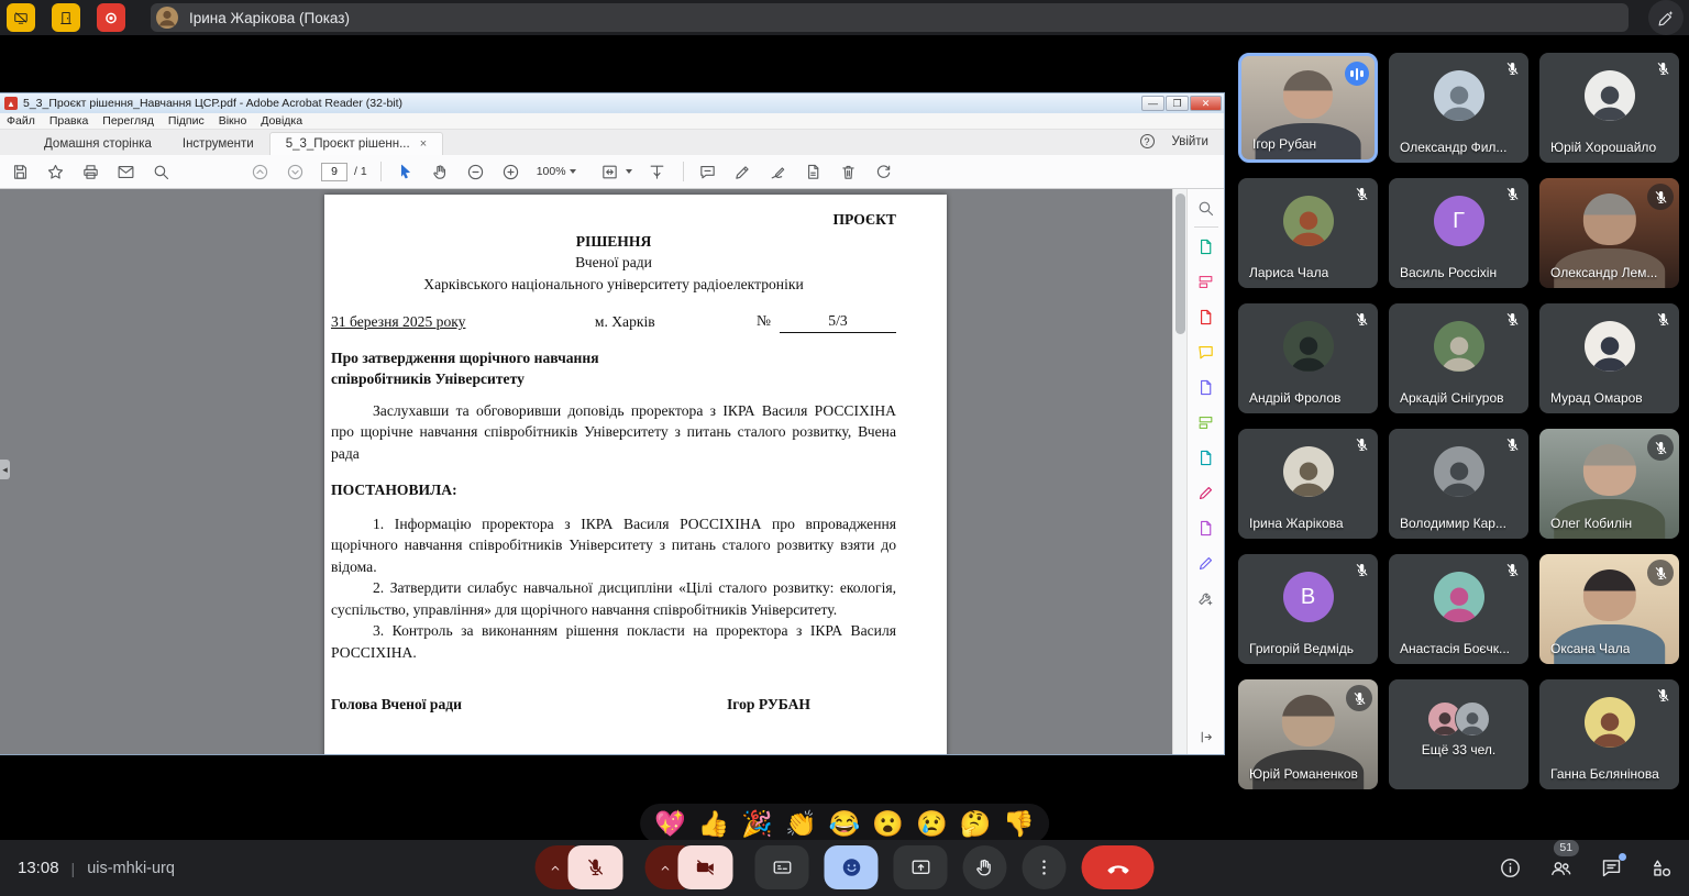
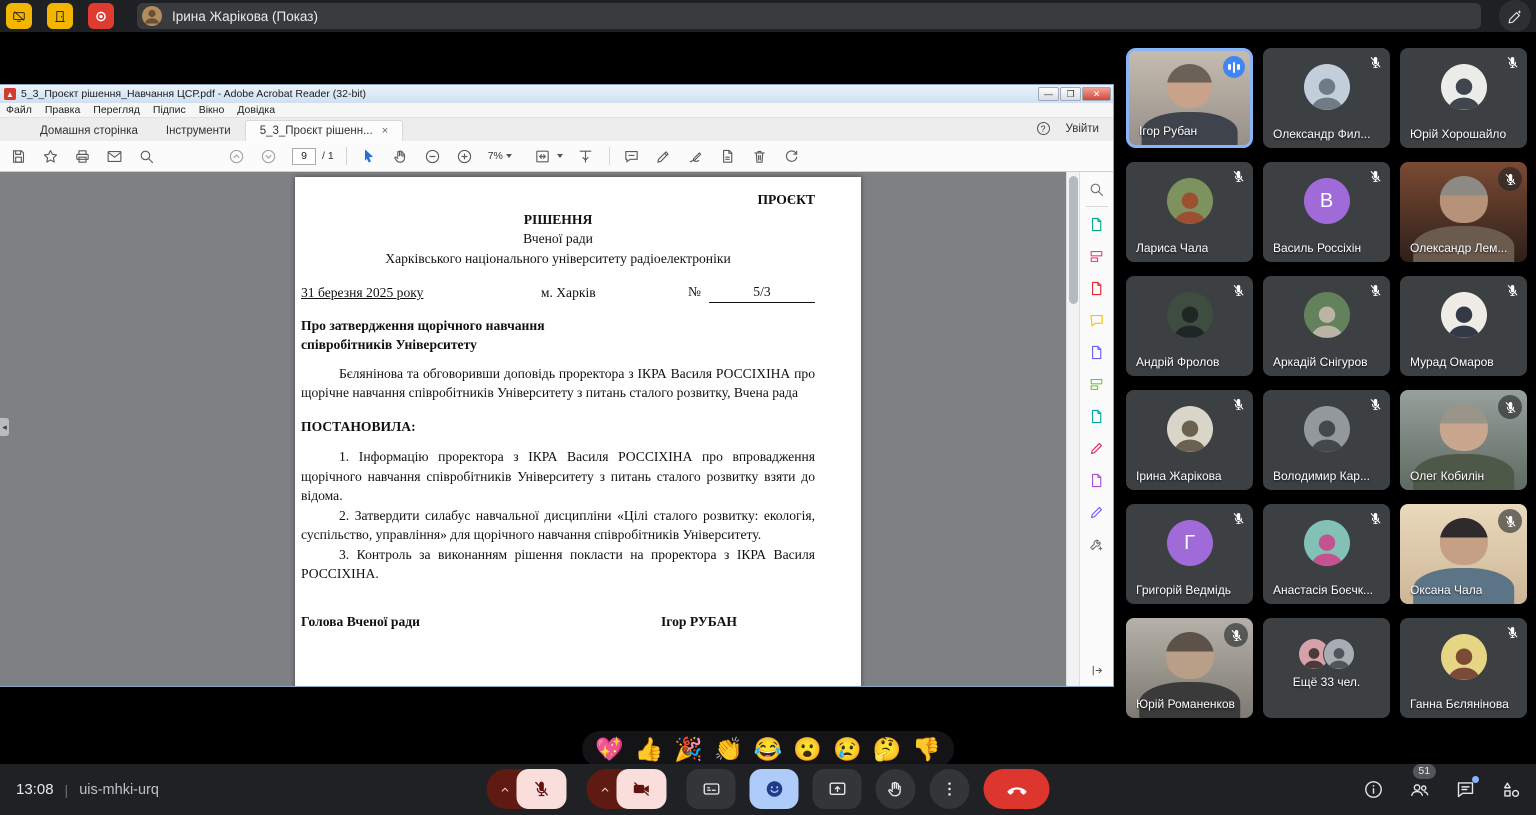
  Ірина Жарікова (Показ)
  ▲
  5_3_Проєкт рішення_Навчання ЦСР.pdf - Adobe Acrobat Reader (32-bit)
  —
  ❐
  ✕
  Файл
  Правка
  Перегляд
  Підпис
  Вікно
  Довідка
  Домашня сторінка
  Інструменти
  5_3_Проєкт рішенн...
  ×
  ?
  Увійти
  9
  / 1
- 100%
+ 7%
  ◂
  ПРОЄКТ
  РІШЕННЯ
  Вченої ради
  Харківського національного університету радіоелектроніки
  31 березня 2025 року
  м. Харків
  №
  5/3
  Про затвердження щорічного навчання
  співробітників Університету
- Заслухавши та обговоривши доповідь проректора з ІКРА Василя РОССІХІНА про щорічне навчання співробітників Університету з питань сталого розвитку, Вчена рада
+ Бєлянінова та обговоривши доповідь проректора з ІКРА Василя РОССІХІНА про щорічне навчання співробітників Університету з питань сталого розвитку, Вчена рада
  ПОСТАНОВИЛА:
  1. Інформацію проректора з ІКРА Василя РОССІХІНА про впровадження щорічного навчання співробітників Університету з питань сталого розвитку взяти до відома.
  2. Затвердити силабус навчальної дисципліни «Цілі сталого розвитку: екологія, суспільство, управління» для щорічного навчання співробітників Університету.
  3. Контроль за виконанням рішення покласти на проректора з ІКРА Василя РОССІХІНА.
  Голова Вченої ради
  Ігор РУБАН
  Ігор Рубан
  Олександр Фил...
  Юрій Хорошайло
  Лариса Чала
- Г
+ В
  Василь Россіхін
  Олександр Лем...
  Андрій Фролов
  Аркадій Снігуров
  Мурад Омаров
  Ірина Жарікова
  Володимир Кар...
  Олег Кобилін
- В
+ Г
  Григорій Ведмідь
  Анастасія Боєчк...
  Оксана Чала
  Юрій Романенков
  Ещё 33 чел.
  Ганна Бєлянінова
  💖
  👍
  🎉
  👏
  😂
  😮
  😢
  🤔
  👎
  13:08
  |
  uis-mhki-urq
  51
